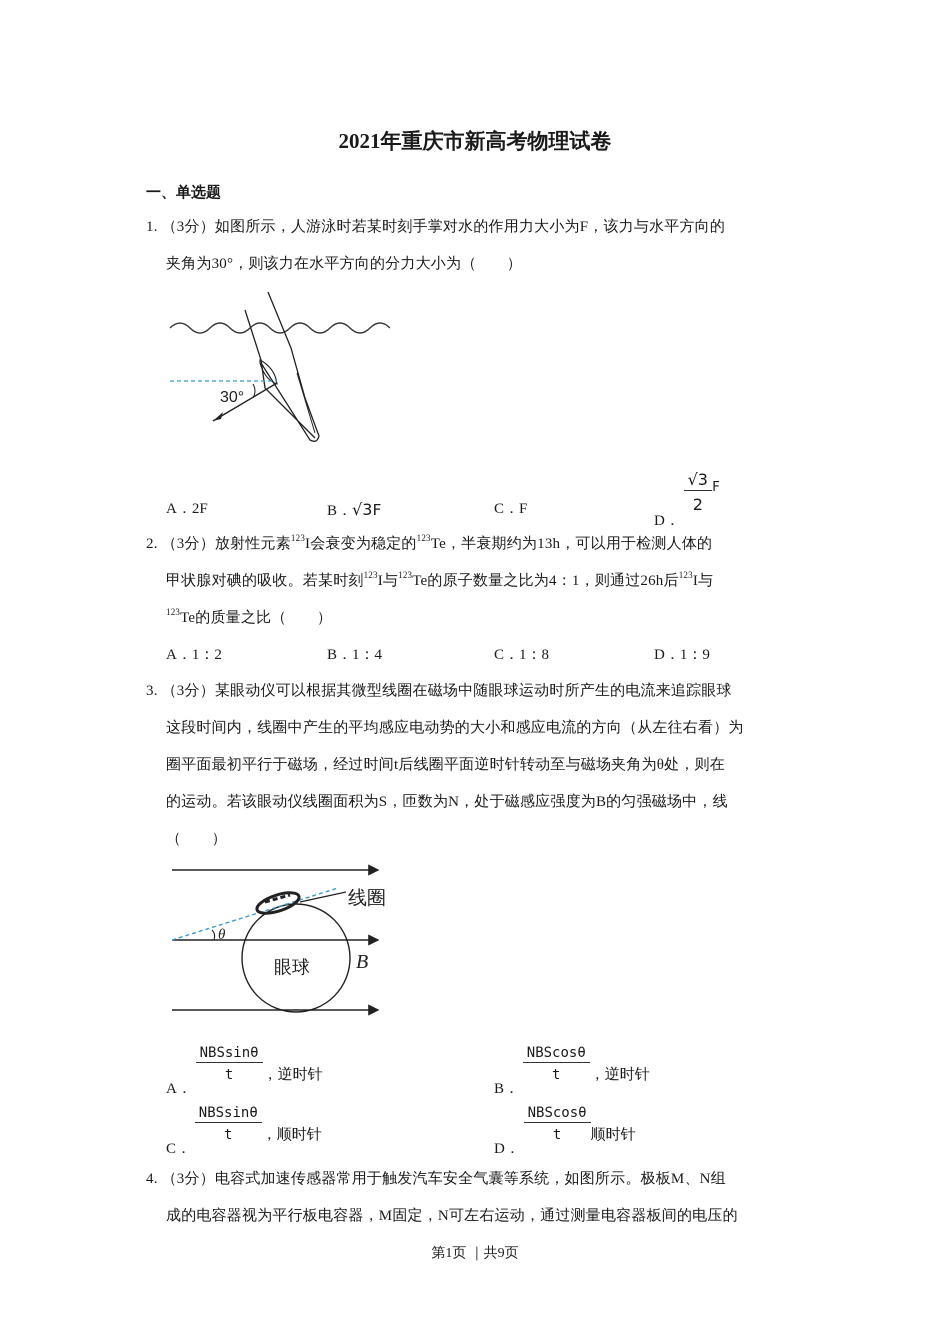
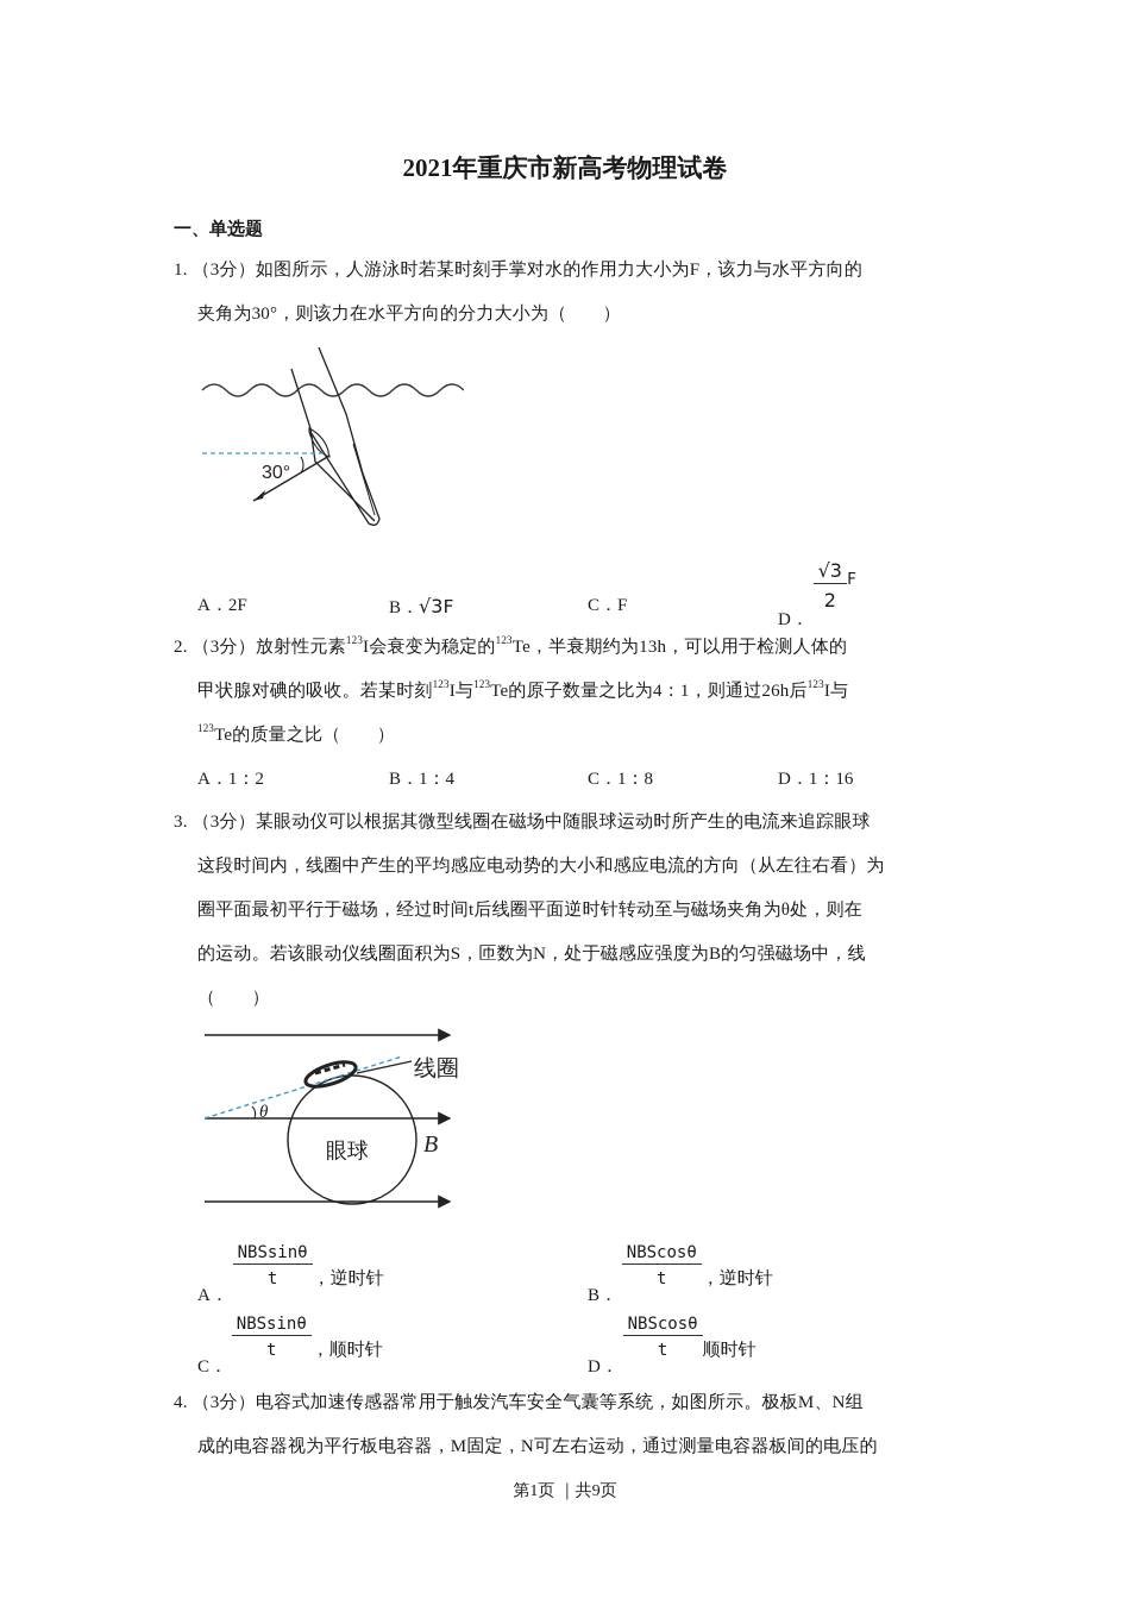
  2021年重庆市新高考物理试卷
  一、单选题
  1. （3分）如图所示，人游泳时若某时刻手掌对水的作用力大小为F，该力与水平方向的
  夹角为30°，则该力在水平方向的分力大小为（ ）
  30°
  A．2F
  B．√3F
  C．F
  D．
  √3
  2
  F
  2. （3分）放射性元素123I会衰变为稳定的123Te，半衰期约为13h，可以用于检测人体的
  甲状腺对碘的吸收。若某时刻123I与123Te的原子数量之比为4：1，则通过26h后123I与
  123Te的质量之比（ ）
  A．1：2
  B．1：4
  C．1：8
- D．1：9
+ D．1：16
  3. （3分）某眼动仪可以根据其微型线圈在磁场中随眼球运动时所产生的电流来追踪眼球
  这段时间内，线圈中产生的平均感应电动势的大小和感应电流的方向（从左往右看）为
  圈平面最初平行于磁场，经过时间t后线圈平面逆时针转动至与磁场夹角为θ处，则在
  的运动。若该眼动仪线圈面积为S，匝数为N，处于磁感应强度为B的匀强磁场中，线
  （ ）
  θ
  线圈
  眼球
  B
  A．
  NBSsinθ
  t
  ，逆时针
  B．
  NBScosθ
  t
  ，逆时针
  C．
  NBSsinθ
  t
  ，顺时针
  D．
  NBScosθ
  t
  顺时针
  4. （3分）电容式加速传感器常用于触发汽车安全气囊等系统，如图所示。极板M、N组
  成的电容器视为平行板电容器，M固定，N可左右运动，通过测量电容器板间的电压的
  第1页 ｜共9页
